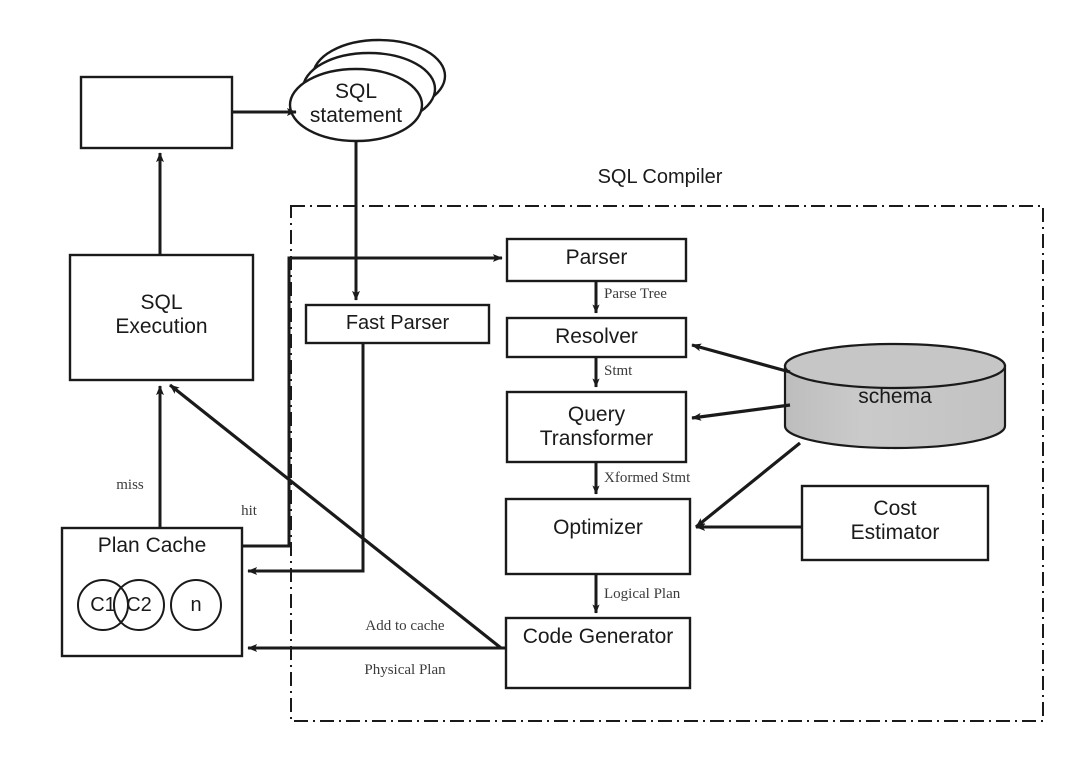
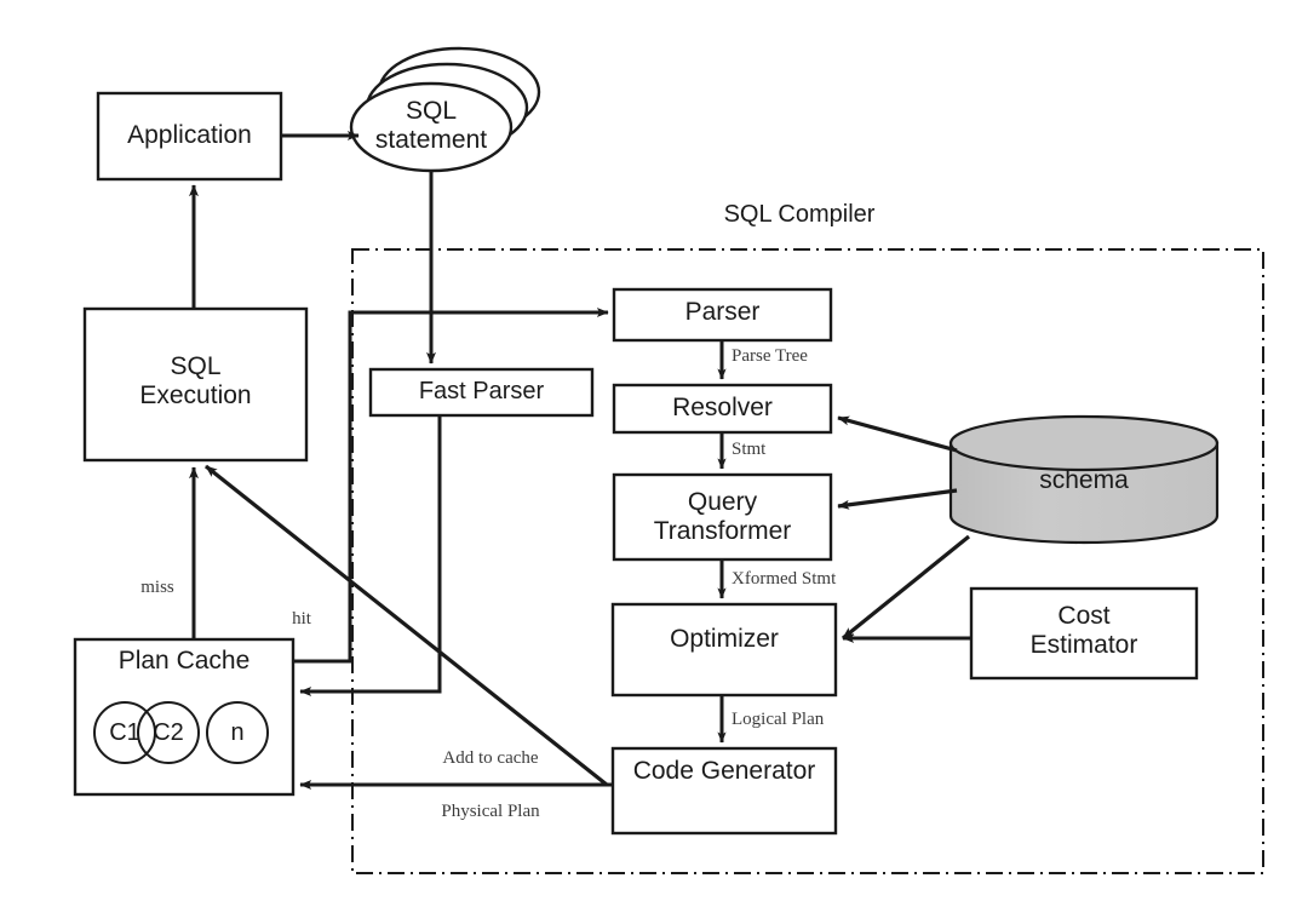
+ Application
  SQL
  statement
  SQL
  Execution
  Plan Cache
  C1
  C2
  n
  Fast Parser
  SQL Compiler
  Parser
  Resolver
  Query
  Transformer
  Optimizer
  Code Generator
  Cost
  Estimator
  schema
  Parse Tree
  Stmt
  Xformed Stmt
  Logical Plan
  miss
  hit
  Add to cache
  Physical Plan
